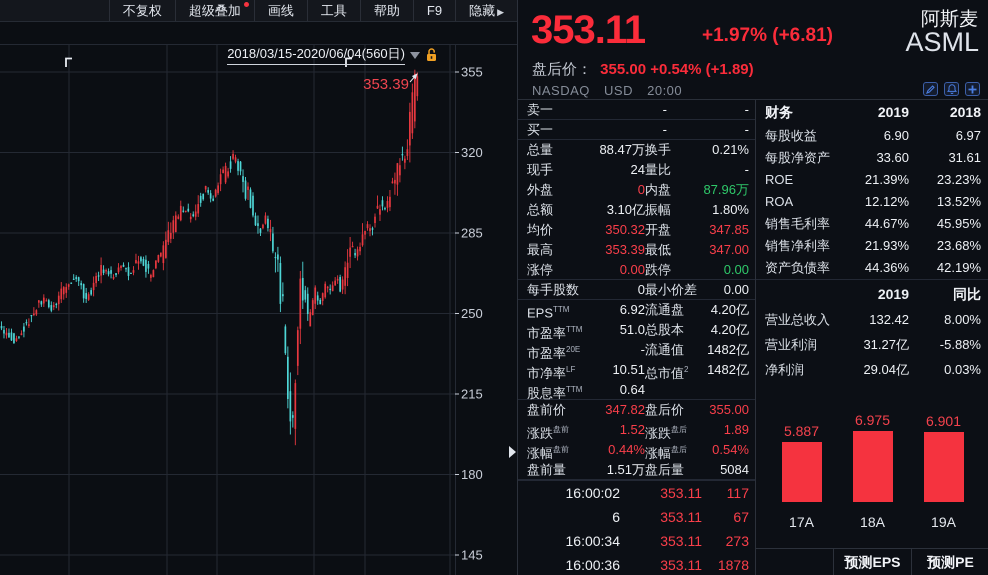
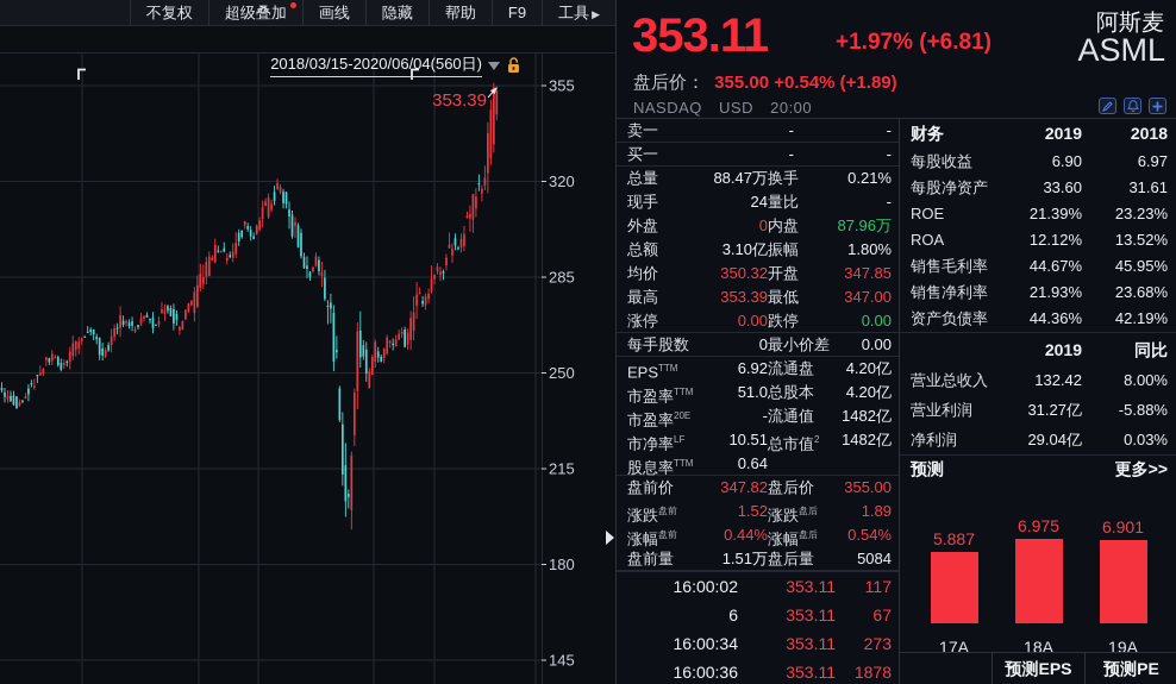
  355
  320
  285
  250
  215
  180
  145
  353.39
  不复权
  超级叠加
  画线
- 工具
+ 隐藏
  帮助
  F9
- 隐藏 ▶
+ 工具 ▶
  2018/03/15-2020/06/04(560日)
  353.11
  +1.97% (+6.81)
  阿斯麦
  ASML
  盘后价： 355.00 +0.54% (+1.89)
  NASDAQ USD 20:00
  卖一
  -
  -
  买一
  -
  -
  总量
  88.47万
  换手
  0.21%
  现手
  24
  量比
  -
  外盘
  0
  内盘
  87.96万
  总额
  3.10亿
  振幅
  1.80%
  均价
  350.32
  开盘
  347.85
  最高
  353.39
  最低
  347.00
  涨停
  0.00
  跌停
  0.00
  每手股数
  0
  最小价差
  0.00
  EPSTTM
  6.92
  流通盘
  4.20亿
  市盈率TTM
  51.0
  总股本
  4.20亿
  市盈率20E
  -
  流通值
  1482亿
  市净率LF
  10.51
  总市值2
  1482亿
  股息率TTM
  0.64
  盘前价
  347.82
  盘后价
  355.00
  涨跌盘前
  1.52
  涨跌盘后
  1.89
  涨幅盘前
  0.44%
  涨幅盘后
  0.54%
  盘前量
  1.51万
  盘后量
  5084
  16:00:02
  353.11
  117
  6
  353.11
  67
  16:00:34
  353.11
  273
  16:00:36
  353.11
  1878
  财务
  2019
  2018
  每股收益
  6.90
  6.97
  每股净资产
  33.60
  31.61
  ROE
  21.39%
  23.23%
  ROA
  12.12%
  13.52%
  销售毛利率
  44.67%
  45.95%
  销售净利率
  21.93%
  23.68%
  资产负债率
  44.36%
  42.19%
  2019
  同比
  营业总收入
  132.42
  8.00%
  营业利润
  31.27亿
  -5.88%
  净利润
  29.04亿
  0.03%
+ 预测
+ 更多>>
  5.887
  6.975
  6.901
  17A
  18A
  19A
  预测EPS
  预测PE
